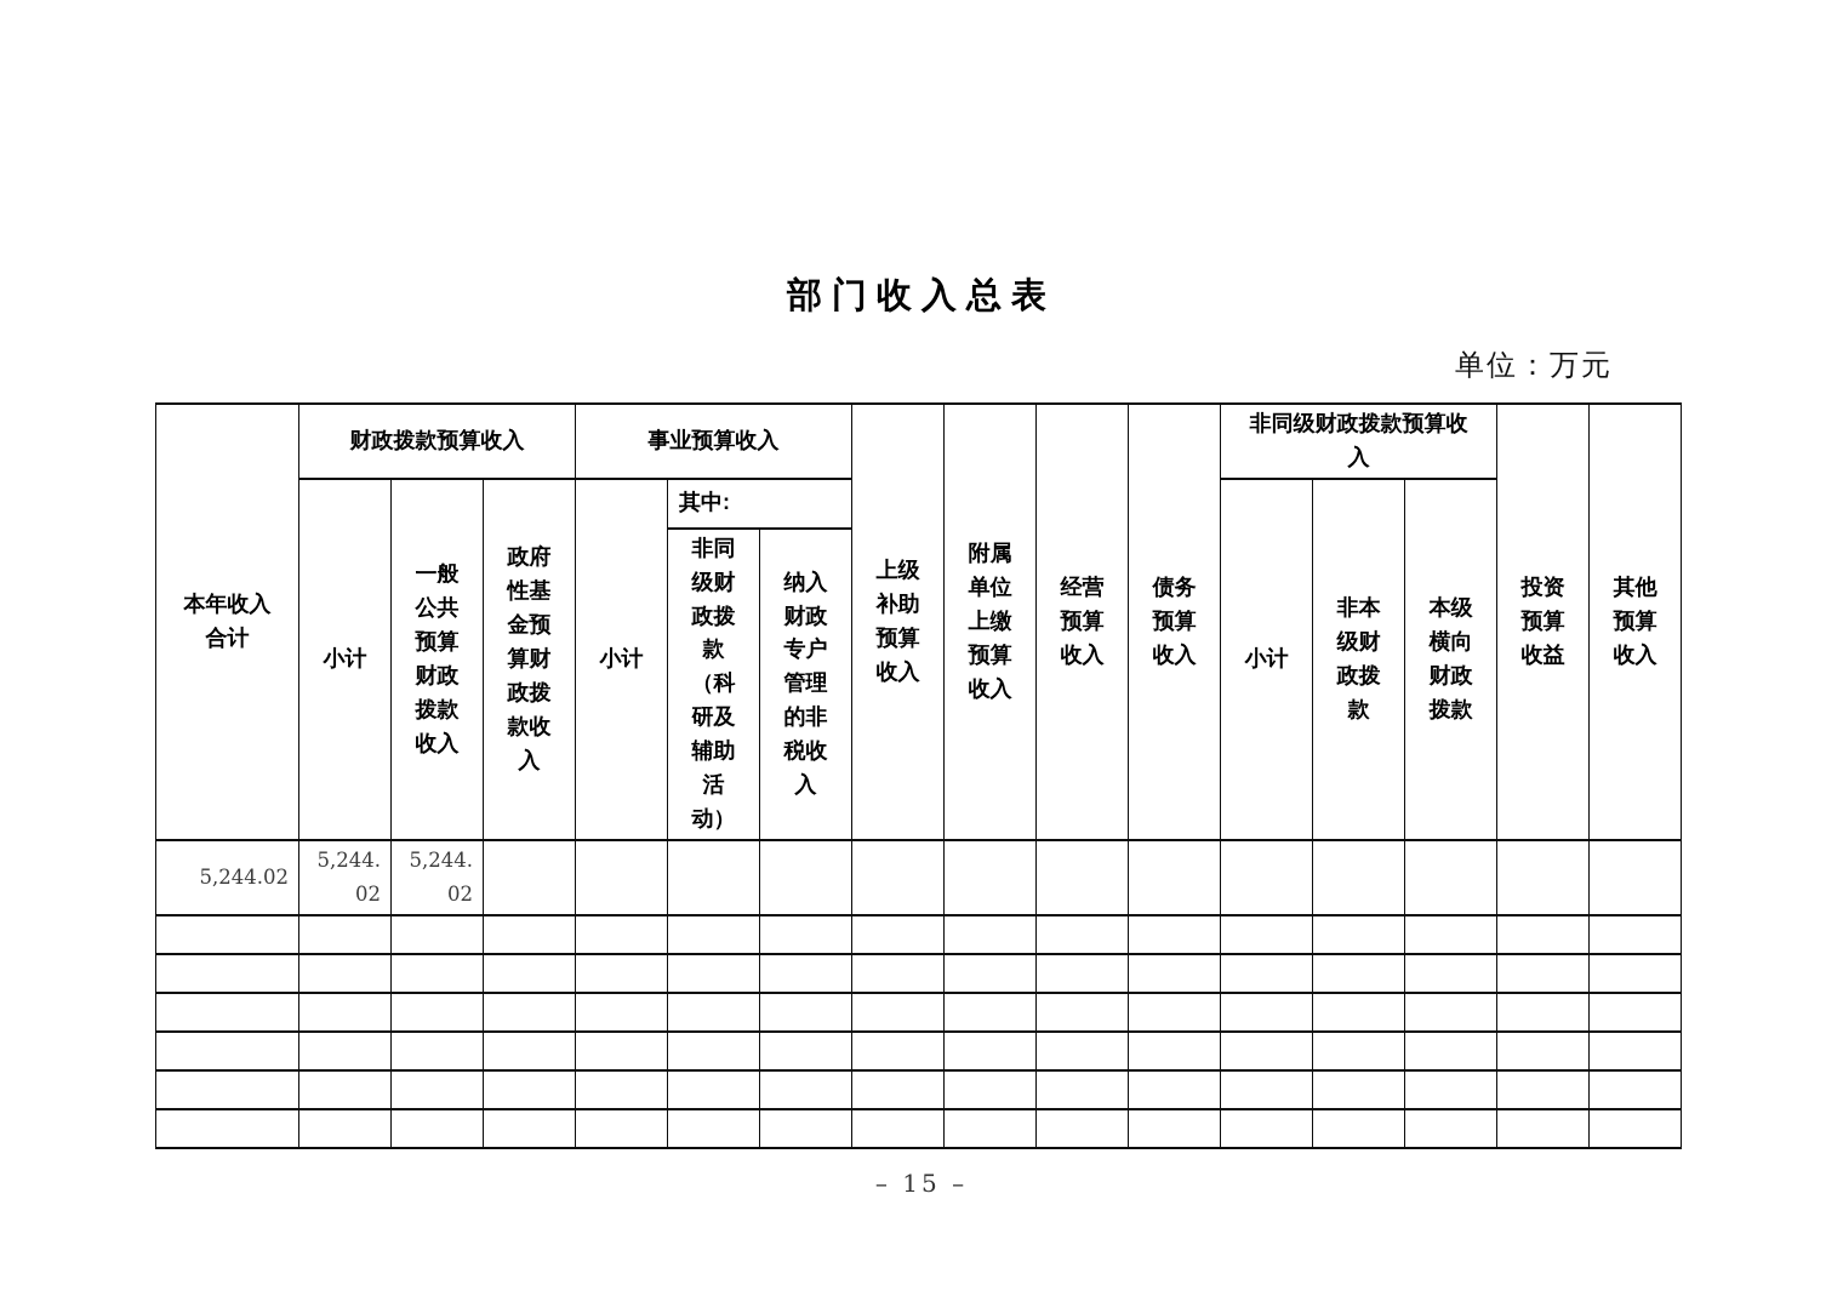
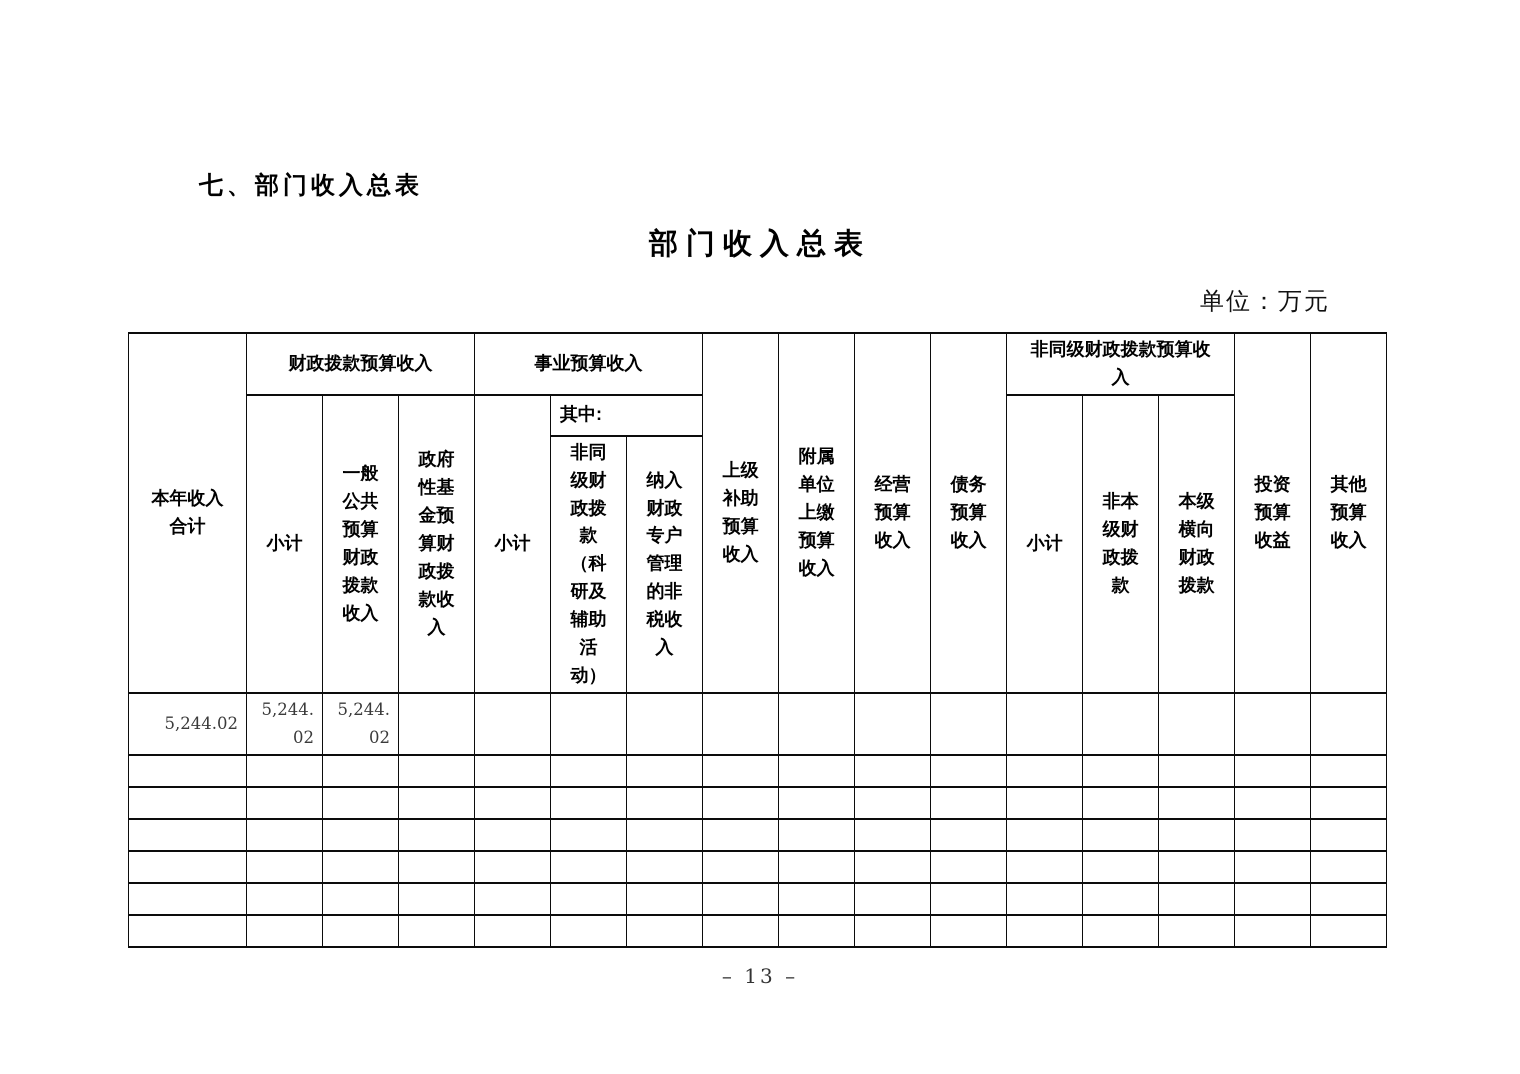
+ 七、部门收入总表
  部门收入总表
  单位：万元
  本年收入合计	财政拨款预算收入	事业预算收入	上级补助预算收入	附属单位上缴预算收入	经营预算收入	债务预算收入	非同级财政拨款预算收入	投资预算收益	其他预算收入
  小计	一般公共预算财政拨款收入	政府性基金预算财政拨款收入	小计	其中:	小计	非本级财政拨款	本级横向财政拨款
  非同级财政拨款（科研及辅助活动）	纳入财政专户管理的非税收入
  5,244.02	5,244. 02	5,244. 02
- – 15 –
+ – 13 –
